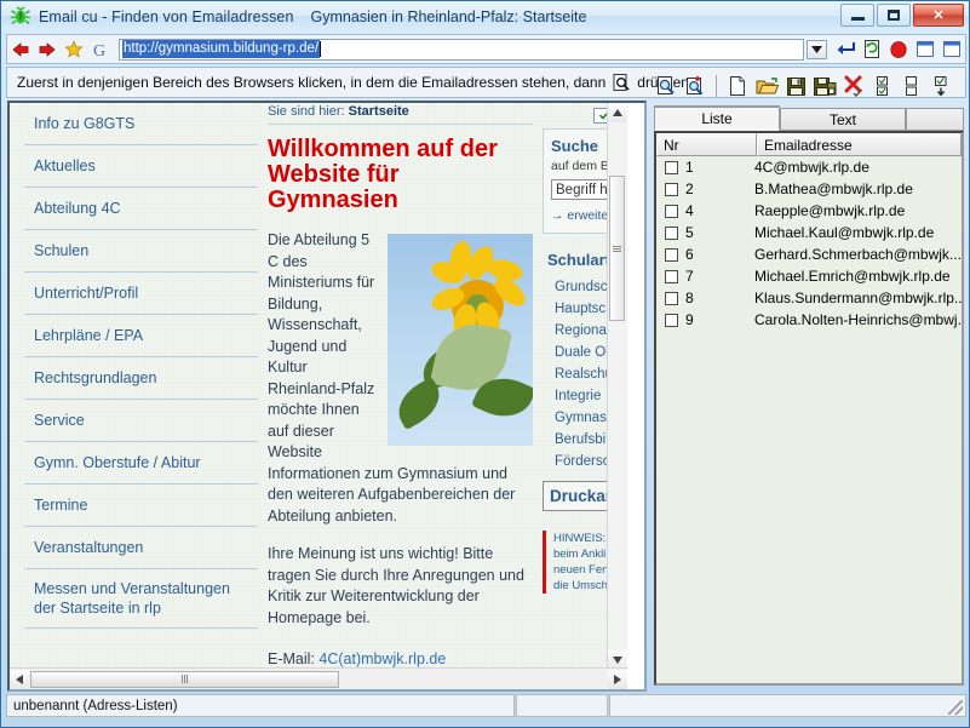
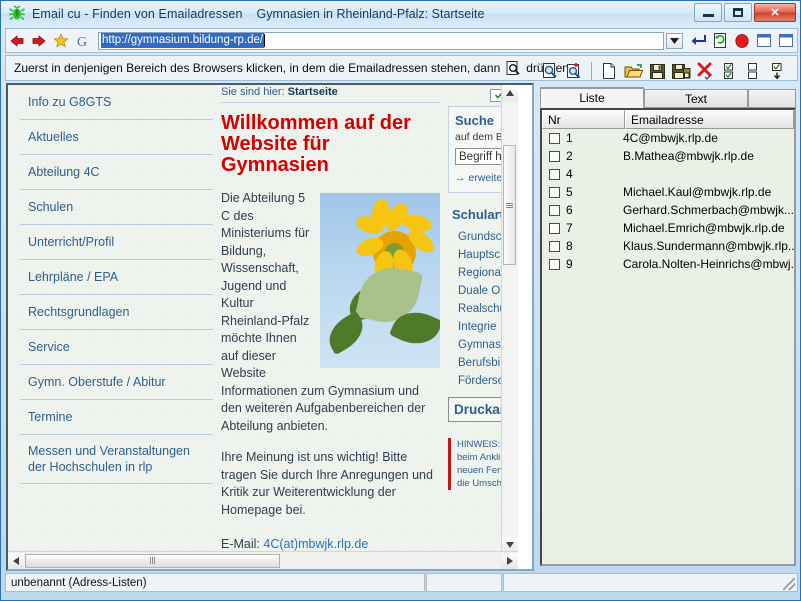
  Email cu - Finden von Emailadressen
  Gymnasien in Rheinland-Pfalz: Startseite
  ✕
  G
  http://gymnasium.bildung-rp.de/
  Zuerst in denjenigen Bereich des Browsers klicken, in dem die Emailadressen stehen, dann
  drüen
  Info zu G8GTS
  Aktuelles
  Abteilung 4C
  Schulen
  Unterricht/Profil
  Lehrpläne / EPA
  Rechtsgrundlagen
  Service
  Gymn. Oberstufe / Abitur
  Termine
- Veranstaltungen
- Messen und Veranstaltungen der Startseite in rlp
+ Messen und Veranstaltungen der Hochschulen in rlp
  Sie sind hier: Startseite
  Willkommen auf der Website für Gymnasien
  Die Abteilung 5 C des Ministeriums für Bildung, Wissenschaft, Jugend und Kultur Rheinland-Pfalz möchte Ihnen auf dieser Website Informationen zum Gymnasium und den weiteren Aufgabenbereichen der Abteilung anbieten.
  Ihre Meinung ist uns wichtig! Bitte tragen Sie durch Ihre Anregungen und Kritik zur Weiterentwicklung der Homepage bei.
  E-Mail: 4C(at)mbwjk.rlp.de
  Suche
  auf dem B
  Begriff h
  → erweite
  Schular
  Grundsc
  Hauptsc
  Regiona
  Duale O
  Realsch
  Integrie
  Gymnas
  Berufsbi
  Förders
  Drucka
  HINWEIS:
  beim Ankli
  neuen Fen
  die Umsch
  Liste
  Text
  Nr
  Emailadresse
  1
  4C@mbwjk.rlp.de
  2
  B.Mathea@mbwjk.rlp.de
  4
- Raepple@mbwjk.rlp.de
  5
  Michael.Kaul@mbwjk.rlp.de
  6
  Gerhard.Schmerbach@mbwjk...
  7
  Michael.Emrich@mbwjk.rlp.de
  8
  Klaus.Sundermann@mbwjk.rlp..
  9
  Carola.Nolten-Heinrichs@mbwj.
  unbenannt (Adress-Listen)
